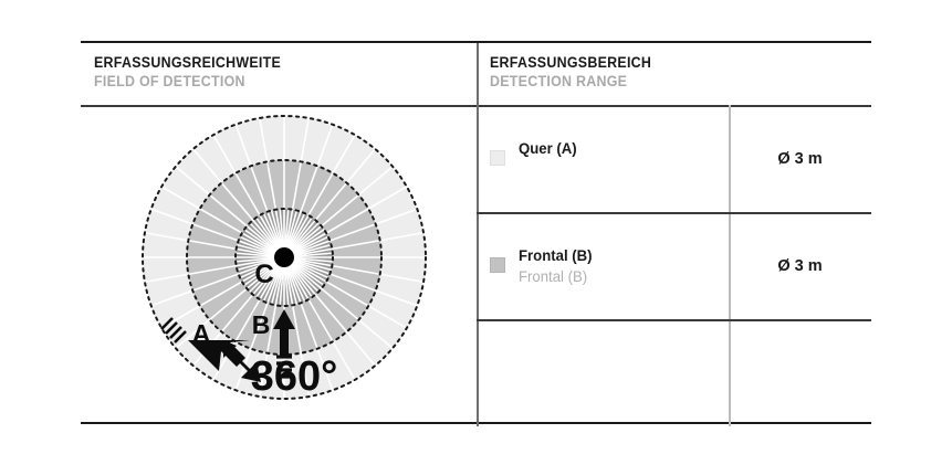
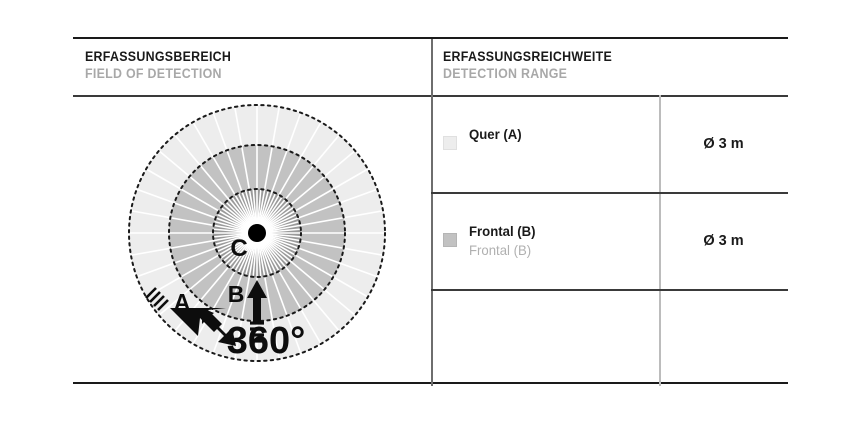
- ERFASSUNGSREICHWEITE
+ ERFASSUNGSBEREICH
  FIELD OF DETECTION
- ERFASSUNGSBEREICH
+ ERFASSUNGSREICHWEITE
  DETECTION RANGE
  Quer (A)
  Ø 3 m
  Frontal (B)
  Frontal (B)
  Ø 3 m
  C
  B
  A
  360°
